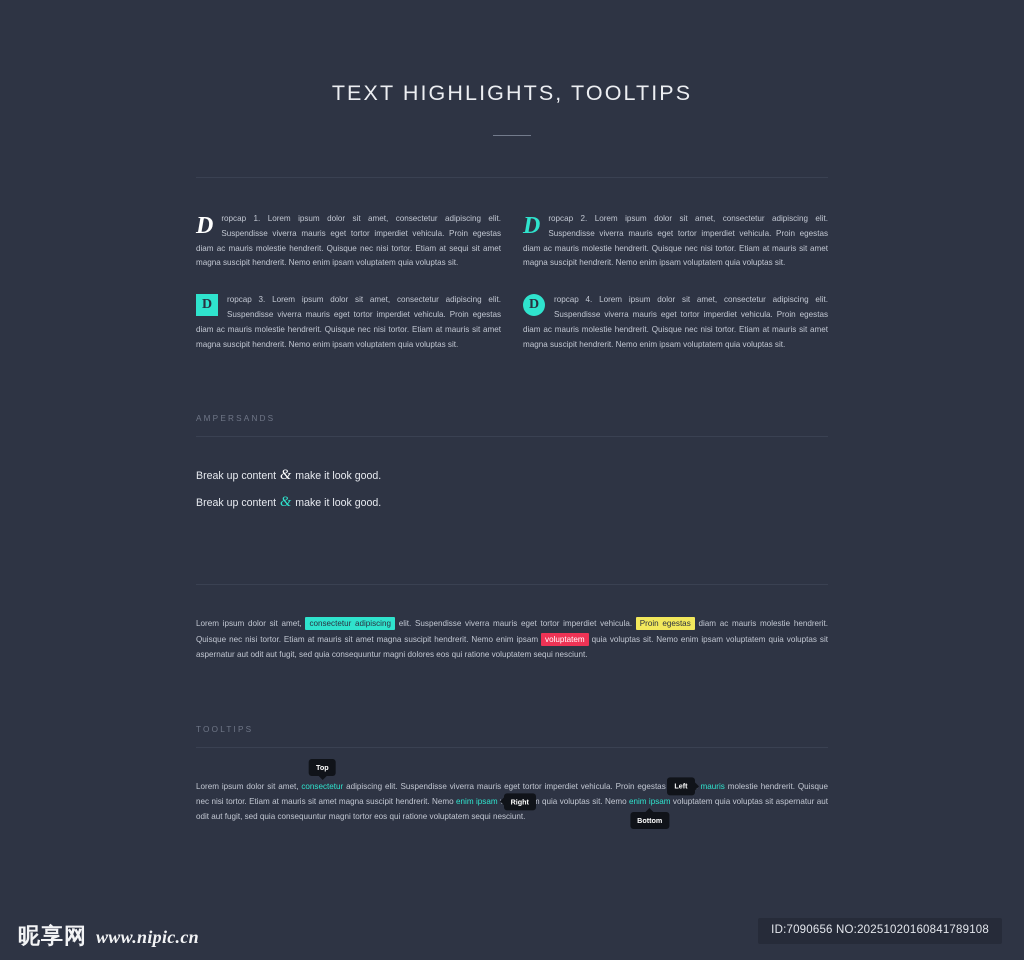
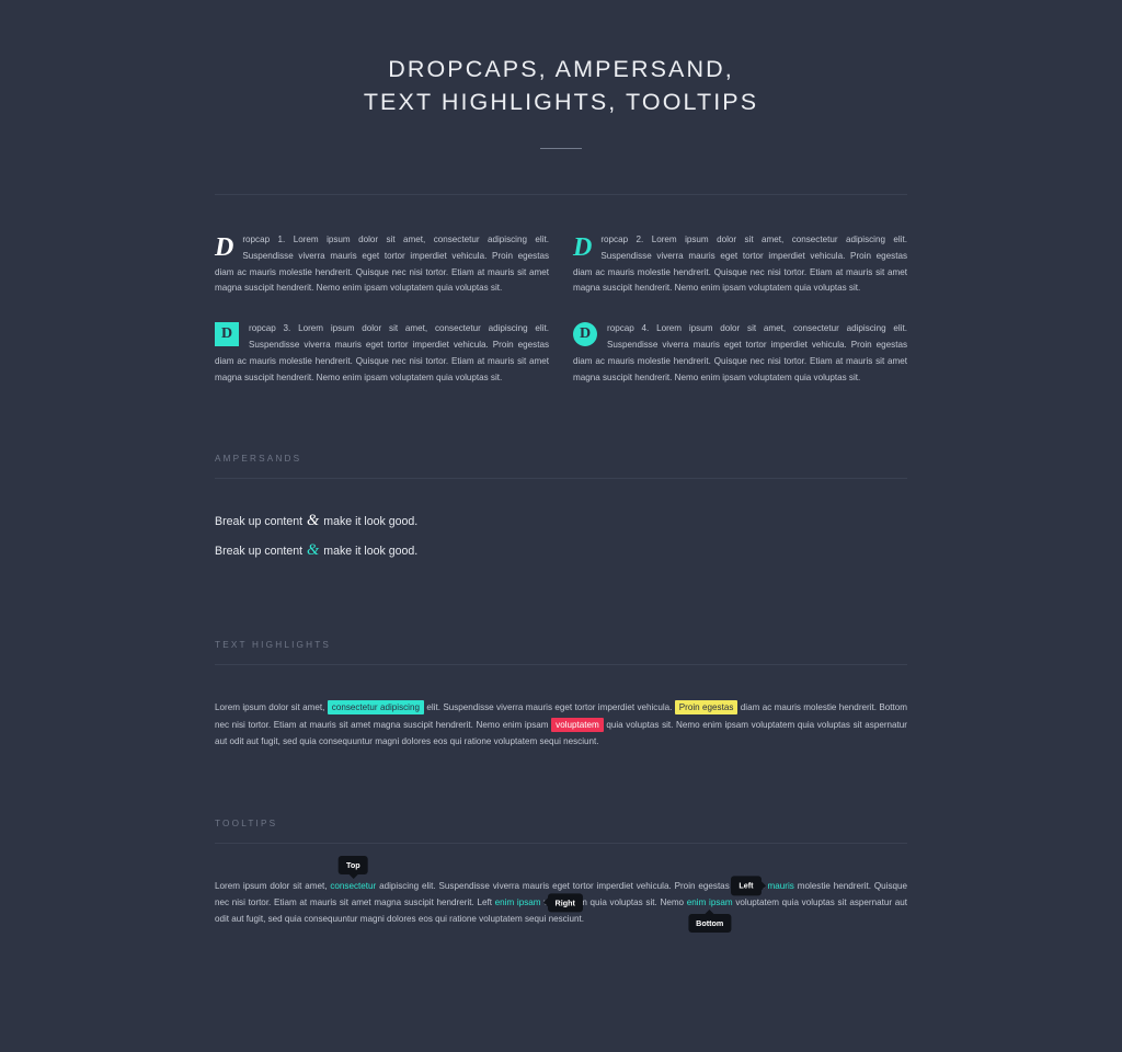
+ DROPCAPS, AMPERSAND,
  TEXT HIGHLIGHTS, TOOLTIPS
  D
- ropcap 1. Lorem ipsum dolor sit amet, consectetur adipiscing elit. Suspendisse viverra mauris eget tortor imperdiet vehicula. Proin egestas diam ac mauris molestie hendrerit. Quisque nec nisi tortor. Etiam at sequi sit amet magna suscipit hendrerit. Nemo enim ipsam voluptatem quia voluptas sit.
+ ropcap 1. Lorem ipsum dolor sit amet, consectetur adipiscing elit. Suspendisse viverra mauris eget tortor imperdiet vehicula. Proin egestas diam ac mauris molestie hendrerit. Quisque nec nisi tortor. Etiam at mauris sit amet magna suscipit hendrerit. Nemo enim ipsam voluptatem quia voluptas sit.
  D
  ropcap 2. Lorem ipsum dolor sit amet, consectetur adipiscing elit. Suspendisse viverra mauris eget tortor imperdiet vehicula. Proin egestas diam ac mauris molestie hendrerit. Quisque nec nisi tortor. Etiam at mauris sit amet magna suscipit hendrerit. Nemo enim ipsam voluptatem quia voluptas sit.
  D
  ropcap 3. Lorem ipsum dolor sit amet, consectetur adipiscing elit. Suspendisse viverra mauris eget tortor imperdiet vehicula. Proin egestas diam ac mauris molestie hendrerit. Quisque nec nisi tortor. Etiam at mauris sit amet magna suscipit hendrerit. Nemo enim ipsam voluptatem quia voluptas sit.
  D
  ropcap 4. Lorem ipsum dolor sit amet, consectetur adipiscing elit. Suspendisse viverra mauris eget tortor imperdiet vehicula. Proin egestas diam ac mauris molestie hendrerit. Quisque nec nisi tortor. Etiam at mauris sit amet magna suscipit hendrerit. Nemo enim ipsam voluptatem quia voluptas sit.
  AMPERSANDS
  Break up content & make it look good.
  Break up content & make it look good.
+ TEXT HIGHLIGHTS
- Lorem ipsum dolor sit amet, consectetur adipiscing elit. Suspendisse viverra mauris eget tortor imperdiet vehicula. Proin egestas diam ac mauris molestie hendrerit. Quisque nec nisi tortor. Etiam at mauris sit amet magna suscipit hendrerit. Nemo enim ipsam voluptatem quia voluptas sit. Nemo enim ipsam voluptatem quia voluptas sit aspernatur aut odit aut fugit, sed quia consequuntur magni dolores eos qui ratione voluptatem sequi nesciunt.
+ Lorem ipsum dolor sit amet, consectetur adipiscing elit. Suspendisse viverra mauris eget tortor imperdiet vehicula. Proin egestas diam ac mauris molestie hendrerit. Bottom nec nisi tortor. Etiam at mauris sit amet magna suscipit hendrerit. Nemo enim ipsam voluptatem quia voluptas sit. Nemo enim ipsam voluptatem quia voluptas sit aspernatur aut odit aut fugit, sed quia consequuntur magni dolores eos qui ratione voluptatem sequi nesciunt.
  TOOLTIPS
  Lorem ipsum dolor sit amet,
  Top
  consectetur adipiscing elit. Suspendisse viverra mauris eget tortor imperdiet vehicula. Proin egestas
  Left
- mauris molestie hendrerit. Quisque nec nisi tortor. Etiam at mauris sit amet magna suscipit hendrerit. Nemo
+ mauris molestie hendrerit. Quisque nec nisi tortor. Etiam at mauris sit amet magna suscipit hendrerit. Left
  Right
  enim ipsam m quia voluptas sit. Nemo
  Bottom
- enim ipsam voluptatem quia voluptas sit aspernatur aut odit aut fugit, sed quia consequuntur magni tortor eos qui ratione voluptatem sequi nesciunt.
+ enim ipsam voluptatem quia voluptas sit aspernatur aut odit aut fugit, sed quia consequuntur magni dolores eos qui ratione voluptatem sequi nesciunt.
- 昵享网
- www.nipic.cn
- ID:7090656 NO:20251020160841789108
